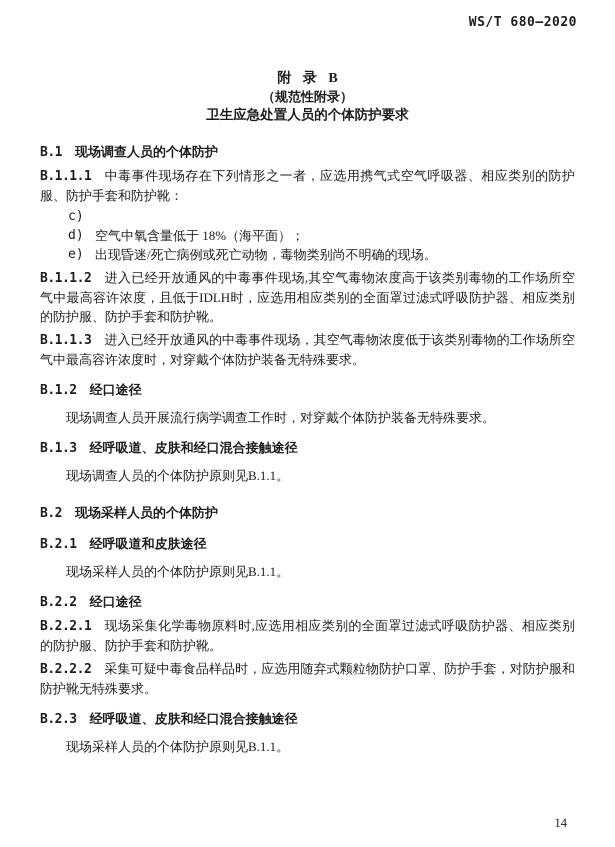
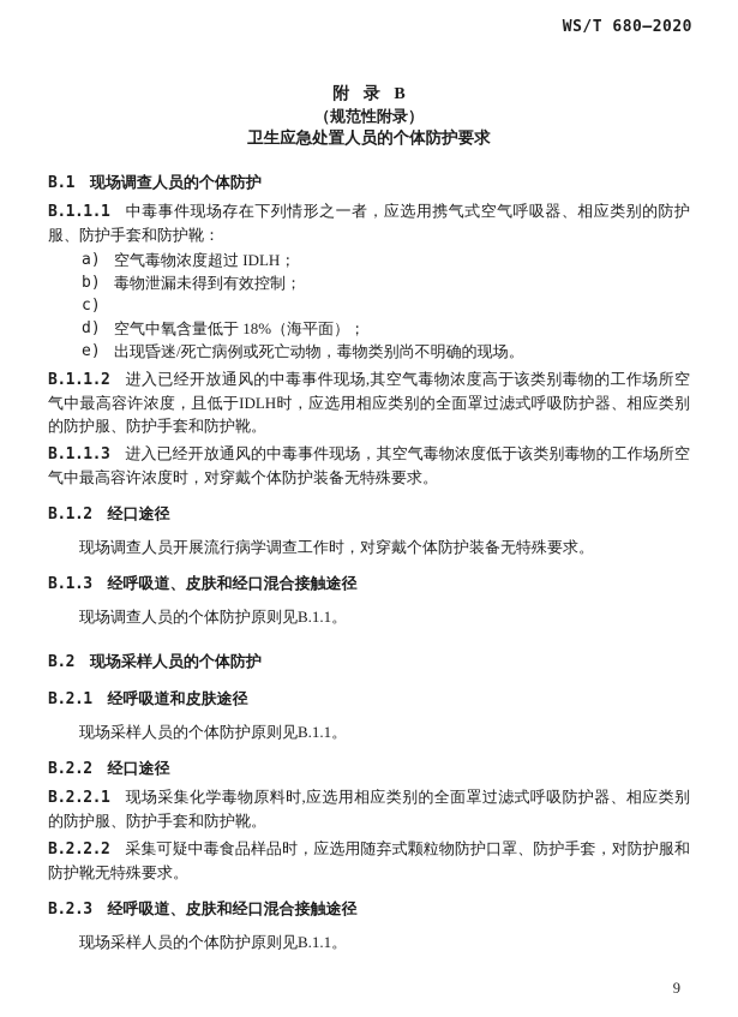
  WS/T 680—2020
  附 录 B
  （规范性附录）
  卫生应急处置人员的个体防护要求
  B.1 现场调查人员的个体防护
  B.1.1.1 中毒事件现场存在下列情形之一者，应选用携气式空气呼吸器、相应类别的防护服、防护手套和防护靴：
+ a)
+ 空气毒物浓度超过 IDLH；
+ b)
+ 毒物泄漏未得到有效控制；
  c)
  d)
  空气中氧含量低于 18%（海平面）；
  e)
  出现昏迷/死亡病例或死亡动物，毒物类别尚不明确的现场。
  B.1.1.2 进入已经开放通风的中毒事件现场,其空气毒物浓度高于该类别毒物的工作场所空气中最高容许浓度，且低于IDLH时，应选用相应类别的全面罩过滤式呼吸防护器、相应类别的防护服、防护手套和防护靴。
  B.1.1.3 进入已经开放通风的中毒事件现场，其空气毒物浓度低于该类别毒物的工作场所空气中最高容许浓度时，对穿戴个体防护装备无特殊要求。
  B.1.2 经口途径
  现场调查人员开展流行病学调查工作时，对穿戴个体防护装备无特殊要求。
  B.1.3 经呼吸道、皮肤和经口混合接触途径
  现场调查人员的个体防护原则见B.1.1。
  B.2 现场采样人员的个体防护
  B.2.1 经呼吸道和皮肤途径
  现场采样人员的个体防护原则见B.1.1。
  B.2.2 经口途径
  B.2.2.1 现场采集化学毒物原料时,应选用相应类别的全面罩过滤式呼吸防护器、相应类别的防护服、防护手套和防护靴。
  B.2.2.2 采集可疑中毒食品样品时，应选用随弃式颗粒物防护口罩、防护手套，对防护服和防护靴无特殊要求。
  B.2.3 经呼吸道、皮肤和经口混合接触途径
  现场采样人员的个体防护原则见B.1.1。
- 14
+ 9
